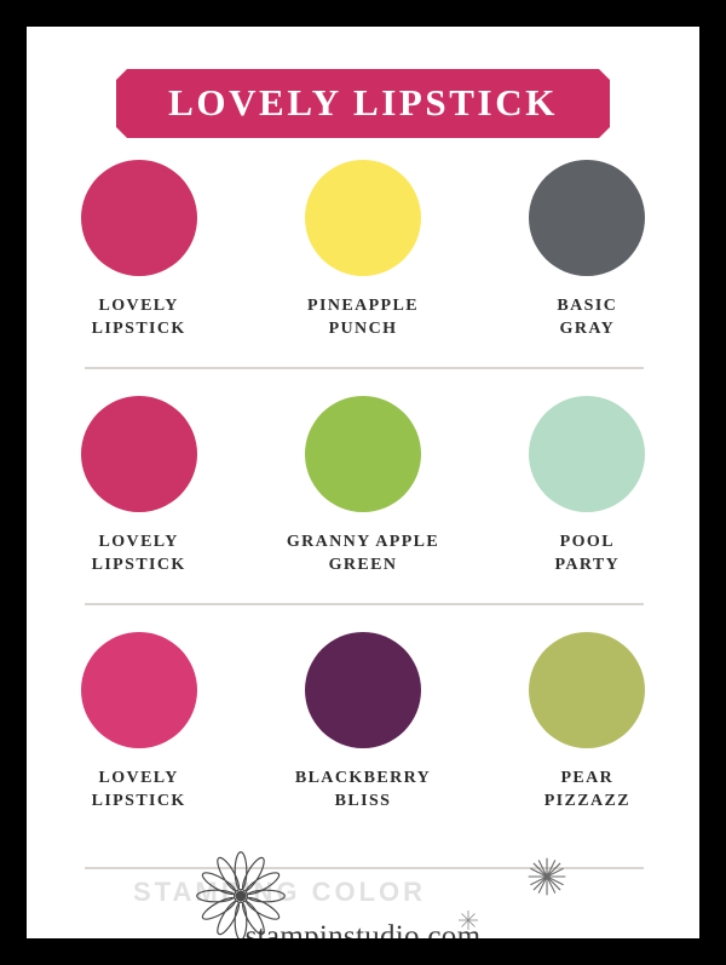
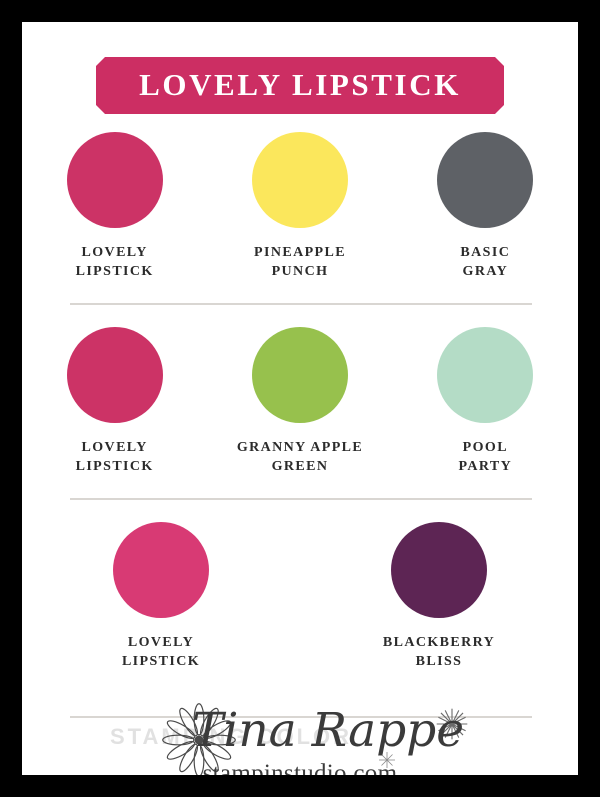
  LOVELY LIPSTICK
  LOVELY
  LIPSTICK
  PINEAPPLE
  PUNCH
  BASIC
  GRAY
  LOVELY
  LIPSTICK
  GRANNY APPLE
  GREEN
  POOL
  PARTY
  LOVELY
  LIPSTICK
  BLACKBERRY
  BLISS
- PEAR
- PIZZAZZ
  STAMPING COLOR
+ Tina Rappe
  stampinstudio.com
